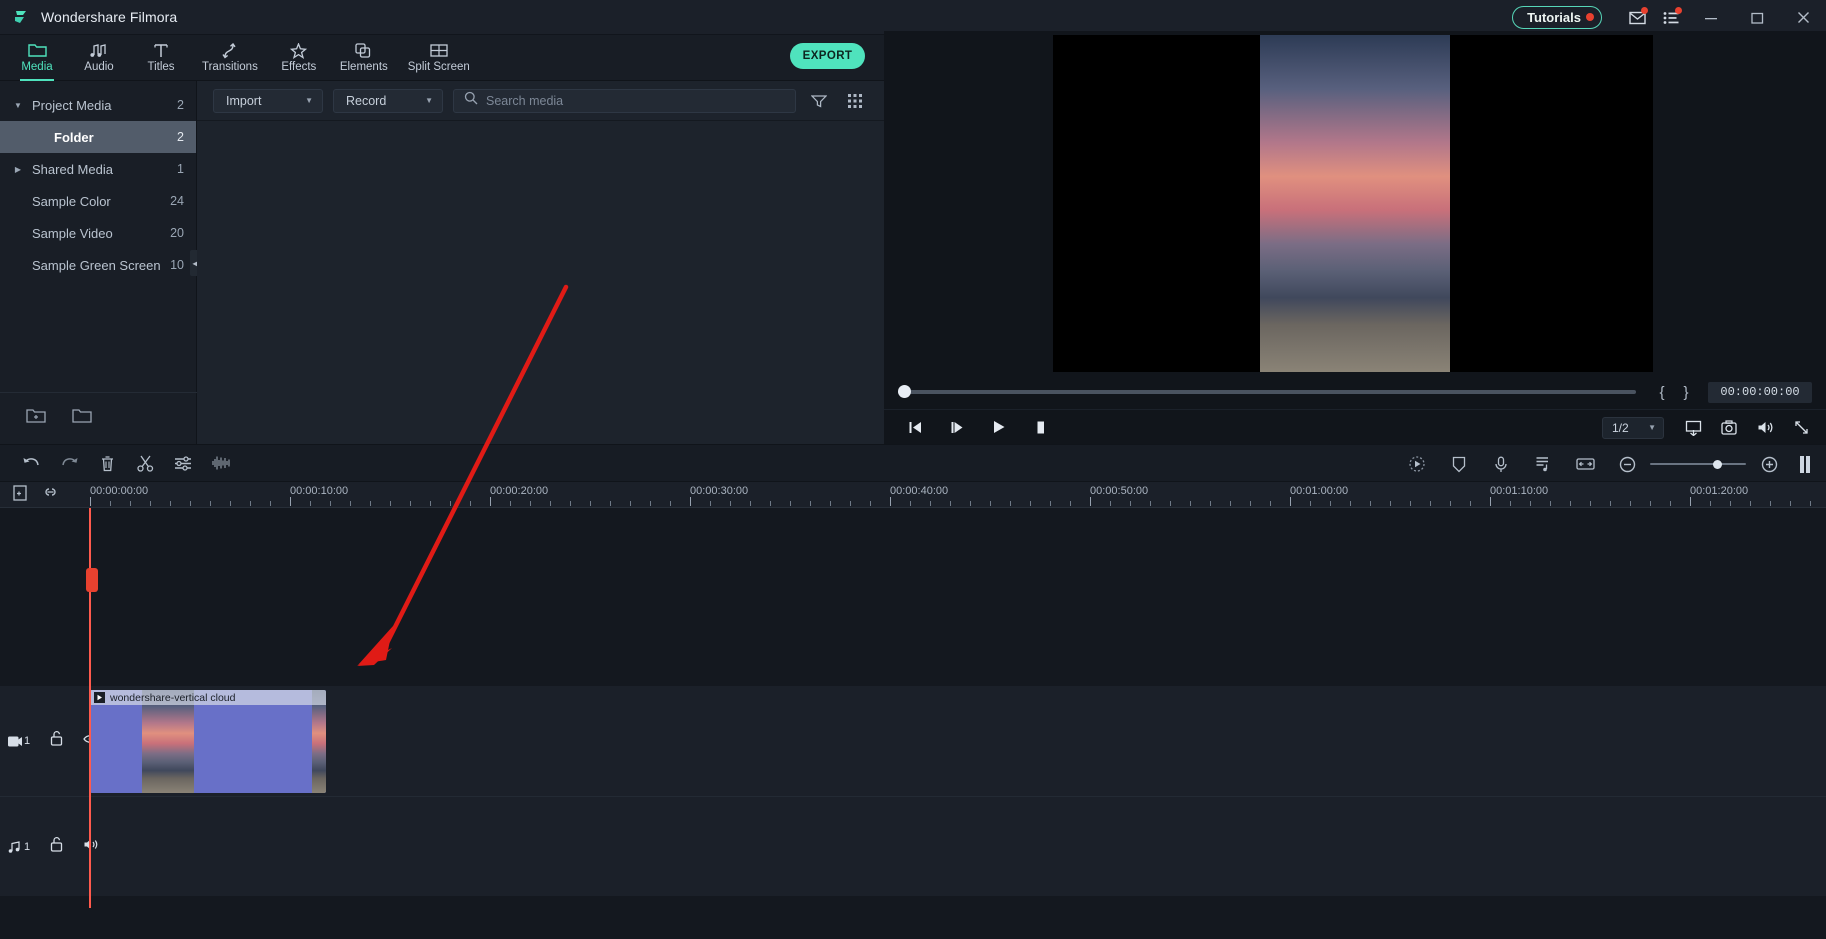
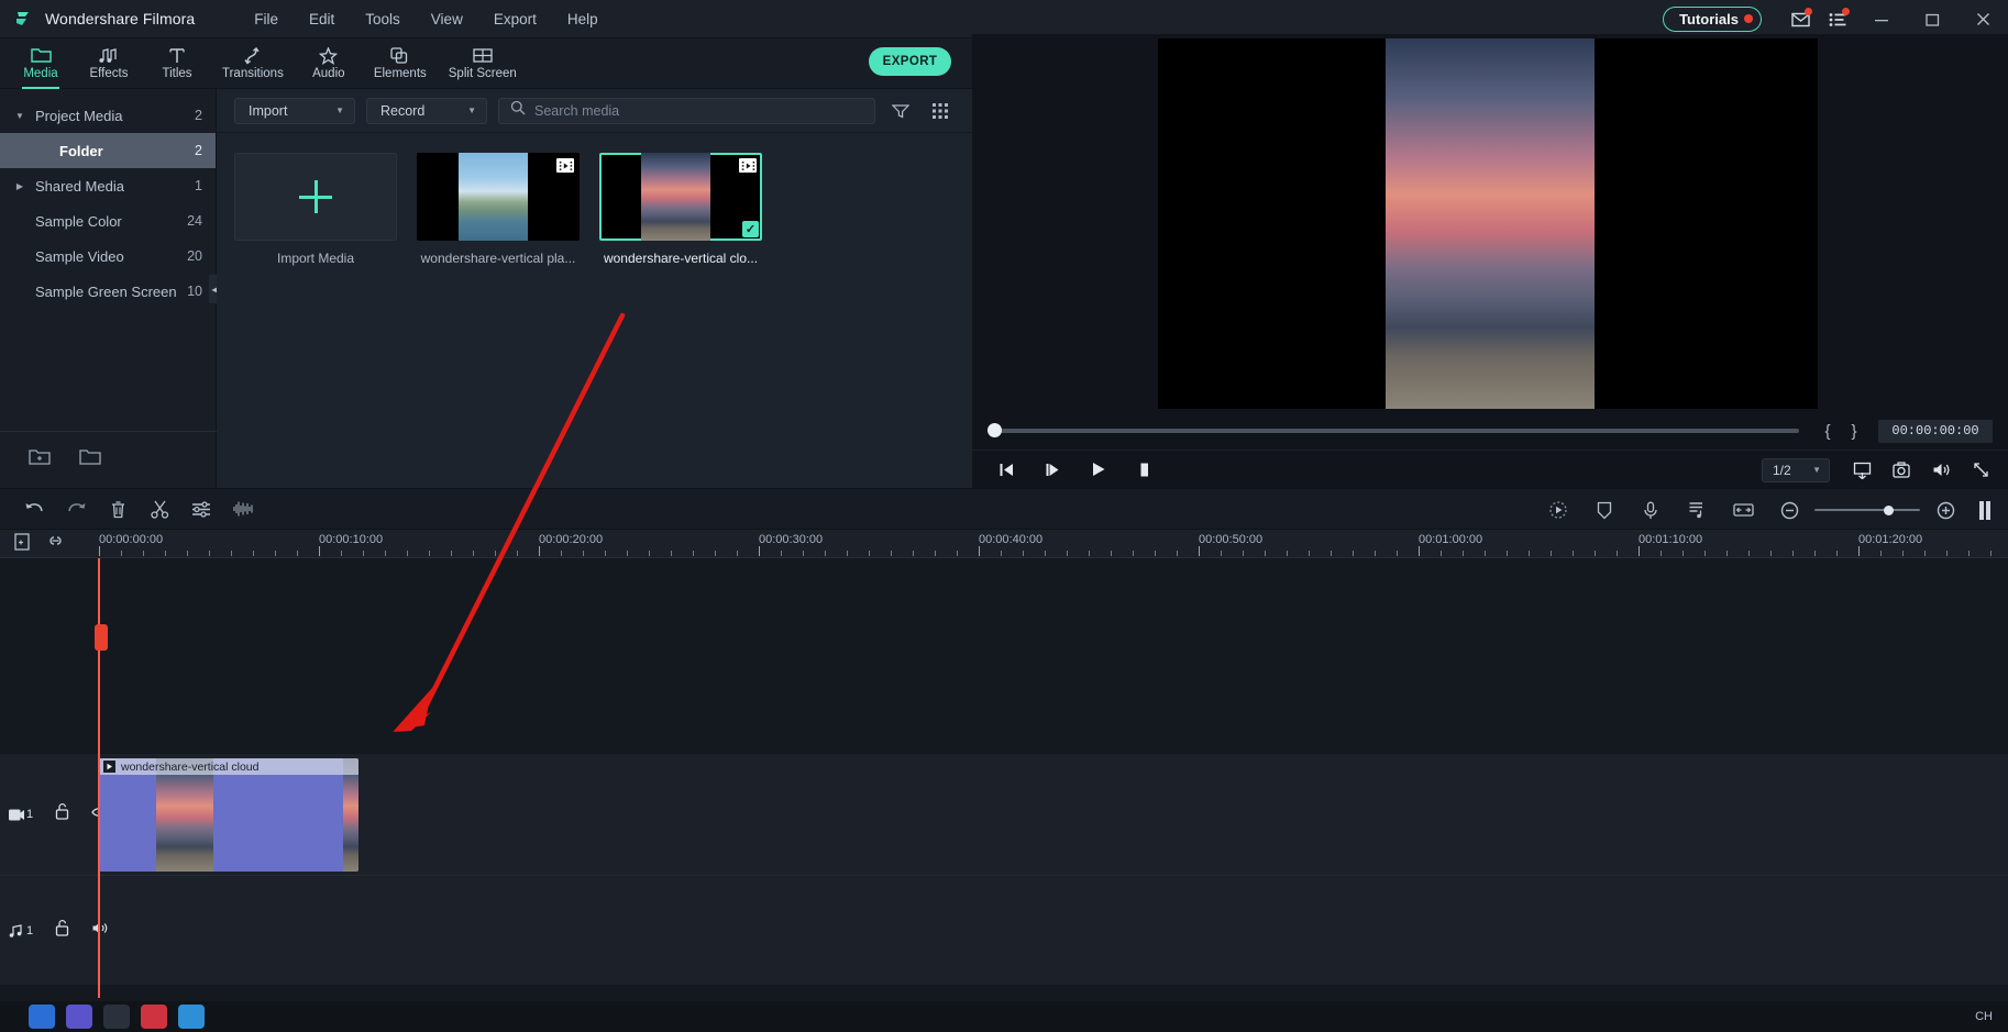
  Wondershare Filmora
+ File
+ Edit
+ Tools
+ View
+ Export
+ Help
  Tutorials
  Media
- Audio
+ Effects
  Titles
  Transitions
- Effects
+ Audio
  Elements
  Split Screen
  EXPORT
  ▼
  Project Media
  2
  Folder
  2
  ▶
  Shared Media
  1
  Sample Color
  24
  Sample Video
  20
  Sample Green Screen
  10
  ◀
  Import
  ▼
  Record
  ▼
  Search media
+ Import Media
+ wondershare-vertical pla...
+ ✓
+ wondershare-vertical clo...
  {
  }
  00:00:00:00
  1/2
  ▼
  00:00:00:00
  00:00:10:00
  00:00:20:00
  00:00:30:00
  00:00:40:00
  00:00:50:00
  00:01:00:00
  00:01:10:00
  00:01:20:00
  1
  wondershare-vertical cloud
  1
+ CH
